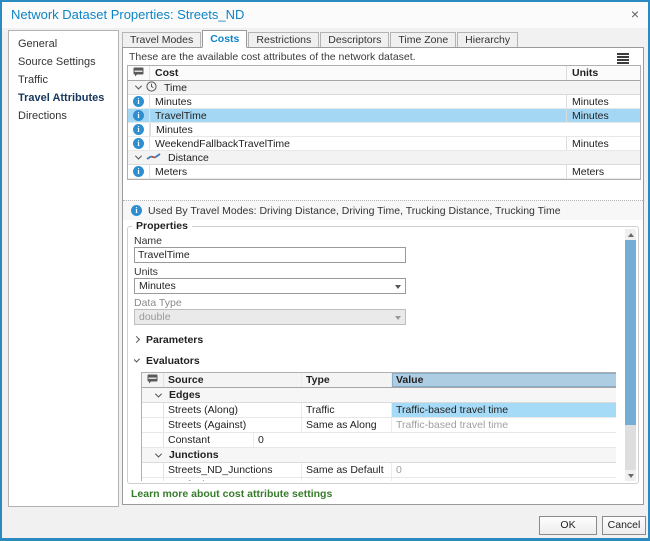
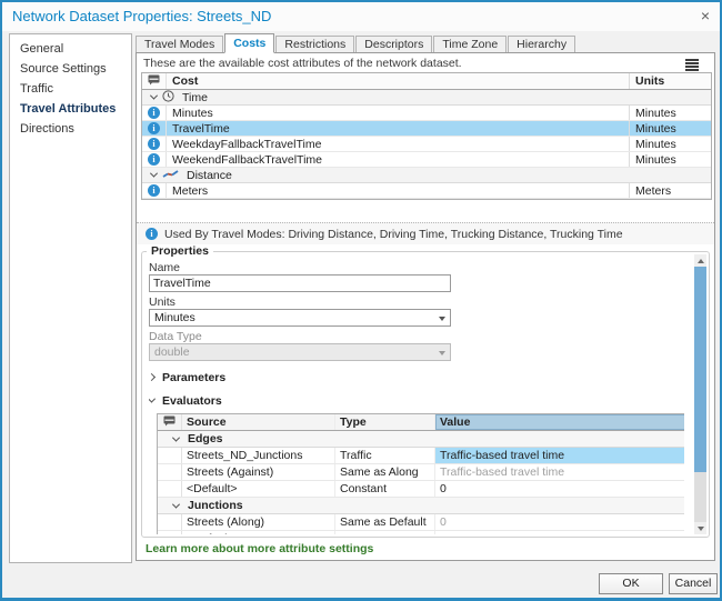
  Network Dataset Properties: Streets_ND
  ×
  General
  Source Settings
  Traffic
  Travel Attributes
  Directions
  Travel Modes
  Costs
  Restrictions
  Descriptors
  Time Zone
  Hierarchy
  These are the available cost attributes of the network dataset.
  Cost
  Units
  Time
  i
  Minutes
  Minutes
  i
  TravelTime
  Minutes
  i
+ WeekdayFallbackTravelTime
  Minutes
  i
  WeekendFallbackTravelTime
  Minutes
  Distance
  i
  Meters
  Meters
  i
  Used By Travel Modes: Driving Distance, Driving Time, Trucking Distance, Trucking Time
  Properties
  Name
  TravelTime
  Units
  Minutes
  Data Type
  double
  Parameters
  Evaluators
  Source
  Type
  Value
  Edges
- Streets (Along)
+ Streets_ND_Junctions
  Traffic
  Traffic-based travel time
  Streets (Against)
  Same as Along
  Traffic-based travel time
+ <Default>
  Constant
  0
  Junctions
- Streets_ND_Junctions
+ Streets (Along)
  Same as Default
  0
- Learn more about cost attribute settings
+ Learn more about more attribute settings
  OK
  Cancel
